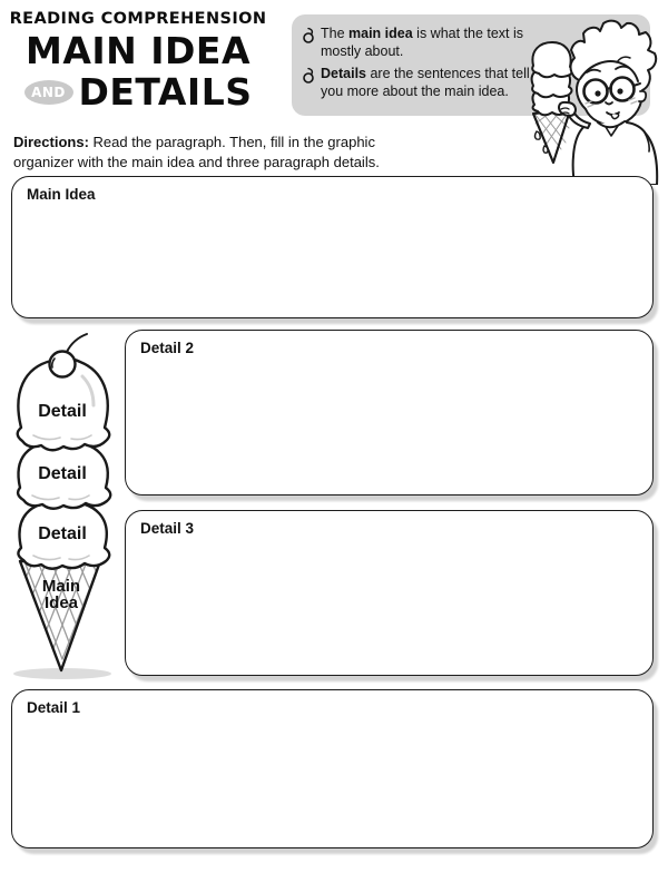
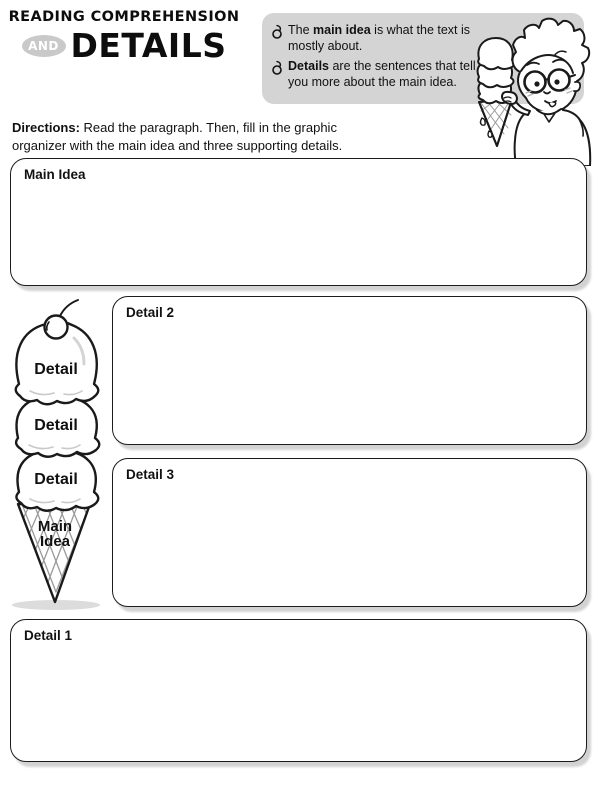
  READING COMPREHENSION
- MAIN IDEA
  AND
  DETAILS
  The main idea is what the text is mostly about.
  Details are the sentences that tell you more about the main idea.
- Directions: Read the paragraph. Then, fill in the graphic organizer with the main idea and three paragraph details.
+ Directions: Read the paragraph. Then, fill in the graphic organizer with the main idea and three supporting details.
  Main Idea
  Detail 2
  Detail 3
  Detail 1
  Detail
  Detail
  Detail
  Main
  Idea
